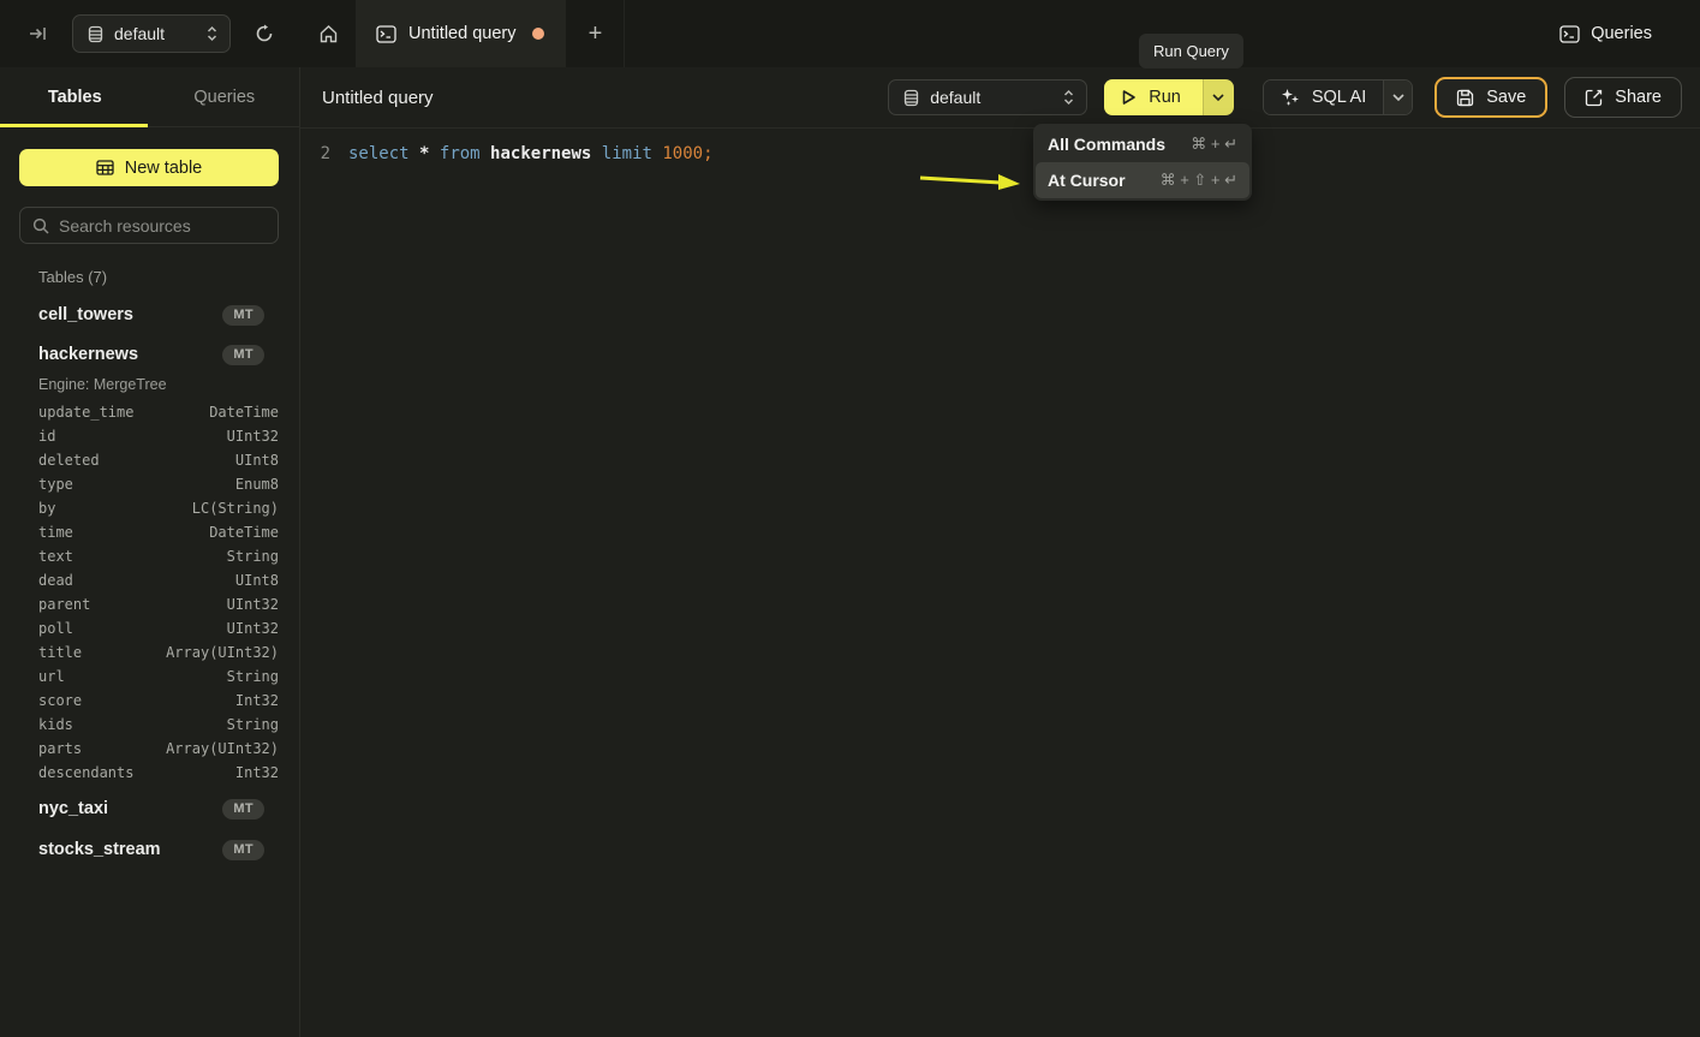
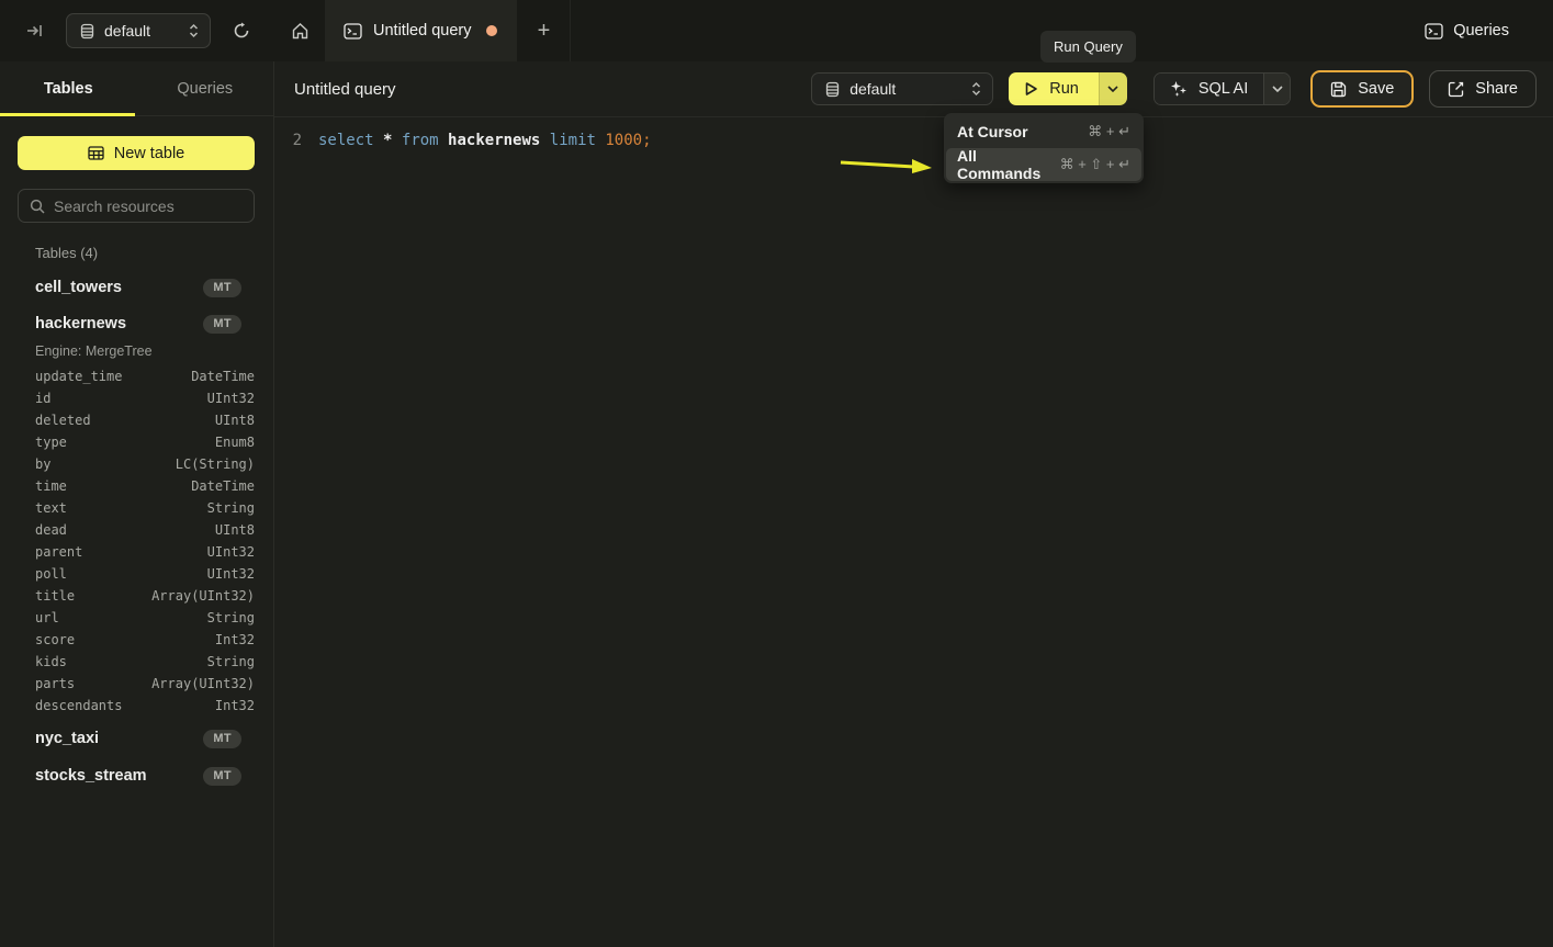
  default
  Untitled query
  +
  Queries
  Tables
  Queries
  New table
  Search resources
- Tables (7)
+ Tables (4)
  cell_towers
  MT
  hackernews
  MT
  Engine: MergeTree
  update_time
  DateTime
  id
  UInt32
  deleted
  UInt8
  type
  Enum8
  by
  LC(String)
  time
  DateTime
  text
  String
  dead
  UInt8
  parent
  UInt32
  poll
  UInt32
  title
  Array(UInt32)
  url
  String
  score
  Int32
  kids
  String
  parts
  Array(UInt32)
  descendants
  Int32
  nyc_taxi
  MT
  stocks_stream
  MT
  Untitled query
  default
  Run
  SQL AI
  Save
  Share
  2
  select * from hackernews limit 1000;
  Run Query
- All Commands
+ At Cursor
  ⌘ + ↵
- At Cursor
+ All Commands
  ⌘ + ⇧ + ↵
